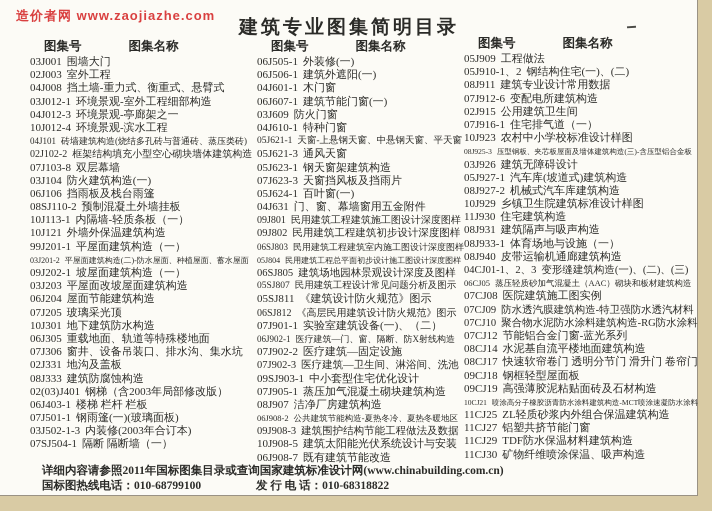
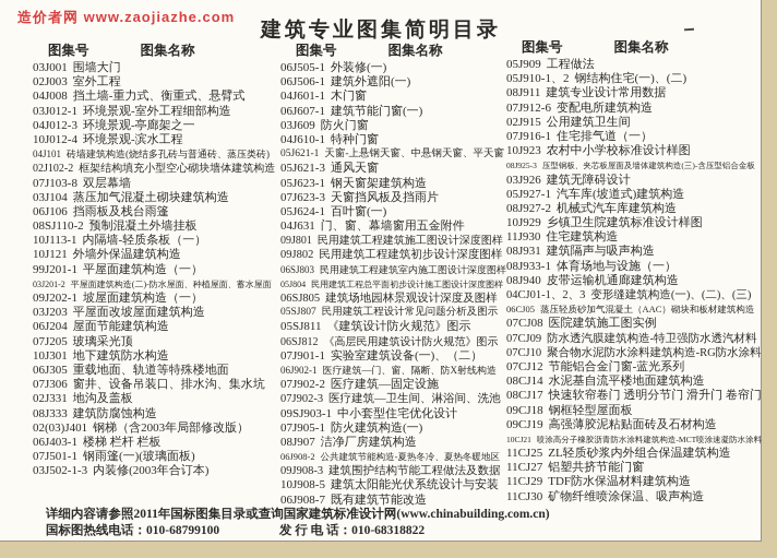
  造价者网 www.zaojiazhe.com
  建筑专业图集简明目录
  图集号 图集名称
  03J001 围墙大门
  02J003 室外工程
  04J008 挡土墙-重力式、衡重式、悬臂式
  03J012-1 环境景观-室外工程细部构造
  04J012-3 环境景观-亭廊架之一
  10J012-4 环境景观-滨水工程
  04J101 砖墙建筑构造(烧结多孔砖与普通砖、蒸压类砖)
  02J102-2 框架结构填充小型空心砌块墙体建筑构造
  07J103-8 双层幕墙
- 03J104 防火建筑构造(一)
+ 03J104 蒸压加气混凝土砌块建筑构造
  06J106 挡雨板及栈台雨篷
  08SJ110-2 预制混凝土外墙挂板
  10J113-1 内隔墙-轻质条板（一）
  10J121 外墙外保温建筑构造
  99J201-1 平屋面建筑构造（一）
  03J201-2 平屋面建筑构造(二)-防水屋面、种植屋面、蓄水屋面
  09J202-1 坡屋面建筑构造（一）
  03J203 平屋面改坡屋面建筑构造
  06J204 屋面节能建筑构造
  07J205 玻璃采光顶
  10J301 地下建筑防水构造
  06J305 重载地面、轨道等特殊楼地面
  07J306 窗井、设备吊装口、排水沟、集水坑
  02J331 地沟及盖板
  08J333 建筑防腐蚀构造
  02(03)J401 钢梯（含2003年局部修改版）
  06J403-1 楼梯 栏杆 栏板
  07J501-1 钢雨篷(一)(玻璃面板)
  03J502-1-3 内装修(2003年合订本)
- 07SJ504-1 隔断 隔断墙（一）
  图集号 图集名称
  06J505-1 外装修(一)
  06J506-1 建筑外遮阳(一)
  04J601-1 木门窗
  06J607-1 建筑节能门窗(一)
  03J609 防火门窗
  04J610-1 特种门窗
  05J621-1 天窗-上悬钢天窗、中悬钢天窗、平天窗
  05J621-3 通风天窗
  05J623-1 钢天窗架建筑构造
  07J623-3 天窗挡风板及挡雨片
  05J624-1 百叶窗(一)
  04J631 门、窗、幕墙窗用五金附件
  09J801 民用建筑工程建筑施工图设计深度图样
  09J802 民用建筑工程建筑初步设计深度图样
  06SJ803 民用建筑工程建筑室内施工图设计深度图样
  05J804 民用建筑工程总平面初步设计施工图设计深度图样
  06SJ805 建筑场地园林景观设计深度及图样
  05SJ807 民用建筑工程设计常见问题分析及图示
  05SJ811 《建筑设计防火规范》图示
  06SJ812 《高层民用建筑设计防火规范》图示
  07J901-1 实验室建筑设备(一)、（二）
  06J902-1 医疗建筑—门、窗、隔断、防X射线构造
  07J902-2 医疗建筑—固定设施
  07J902-3 医疗建筑—卫生间、淋浴间、洗池
  09SJ903-1 中小套型住宅优化设计
- 07J905-1 蒸压加气混凝土砌块建筑构造
+ 07J905-1 防火建筑构造(一)
  08J907 洁净厂房建筑构造
  06J908-2 公共建筑节能构造-夏热冬冷、夏热冬暖地区
  09J908-3 建筑围护结构节能工程做法及数据
  10J908-5 建筑太阳能光伏系统设计与安装
  06J908-7 既有建筑节能改造
  图集号 图集名称
  05J909 工程做法
  05J910-1、2 钢结构住宅(一)、(二)
  08J911 建筑专业设计常用数据
  07J912-6 变配电所建筑构造
  02J915 公用建筑卫生间
  07J916-1 住宅排气道（一）
  10J923 农村中小学校标准设计样图
  08J925-3 压型钢板、夹芯板屋面及墙体建筑构造(三)-含压型铝合金板
  03J926 建筑无障碍设计
  05J927-1 汽车库(坡道式)建筑构造
  08J927-2 机械式汽车库建筑构造
  10J929 乡镇卫生院建筑标准设计样图
  11J930 住宅建筑构造
  08J931 建筑隔声与吸声构造
  08J933-1 体育场地与设施（一）
  08J940 皮带运输机通廊建筑构造
  04CJ01-1、2、3 变形缝建筑构造(一)、(二)、(三)
  06CJ05 蒸压轻质砂加气混凝土（AAC）砌块和板材建筑构造
  07CJ08 医院建筑施工图实例
  07CJ09 防水透汽膜建筑构造-特卫强防水透汽材料
  07CJ10 聚合物水泥防水涂料建筑构造-RG防水涂料
  07CJ12 节能铝合金门窗-蓝光系列
  08CJ14 水泥基自流平楼地面建筑构造
  08CJ17 快速软帘卷门 透明分节门 滑升门 卷帘门
  09CJ18 钢框轻型屋面板
  09CJ19 高强薄胶泥粘贴面砖及石材构造
  10CJ21 喷涂高分子橡胶沥青防水涂料建筑构造-MCT喷涂速凝防水涂料
  11CJ25 ZL轻质砂浆内外组合保温建筑构造
  11CJ27 铝塑共挤节能门窗
  11CJ29 TDF防水保温材料建筑构造
  11CJ30 矿物纤维喷涂保温、吸声构造
  详细内容请参照2011年国标图集目录或查询国家建筑标准设计网(www.chinabuilding.com.cn)
  国标图热线电话：010-68799100 发 行 电 话：010-68318822
